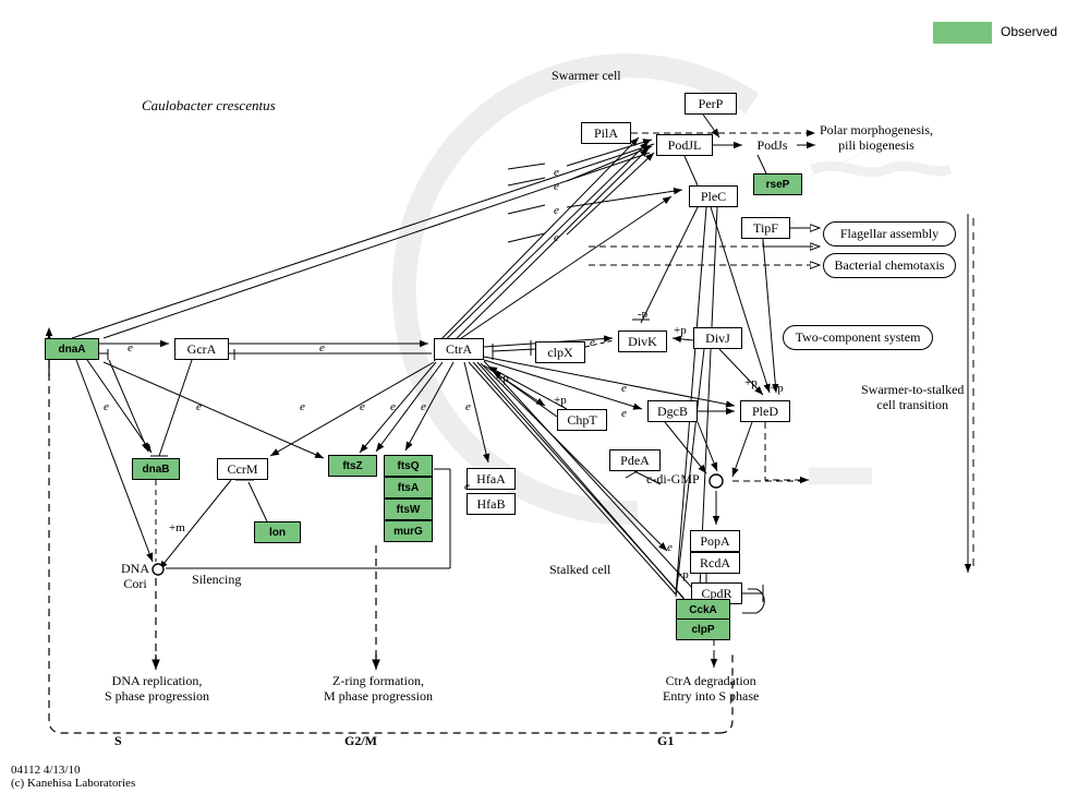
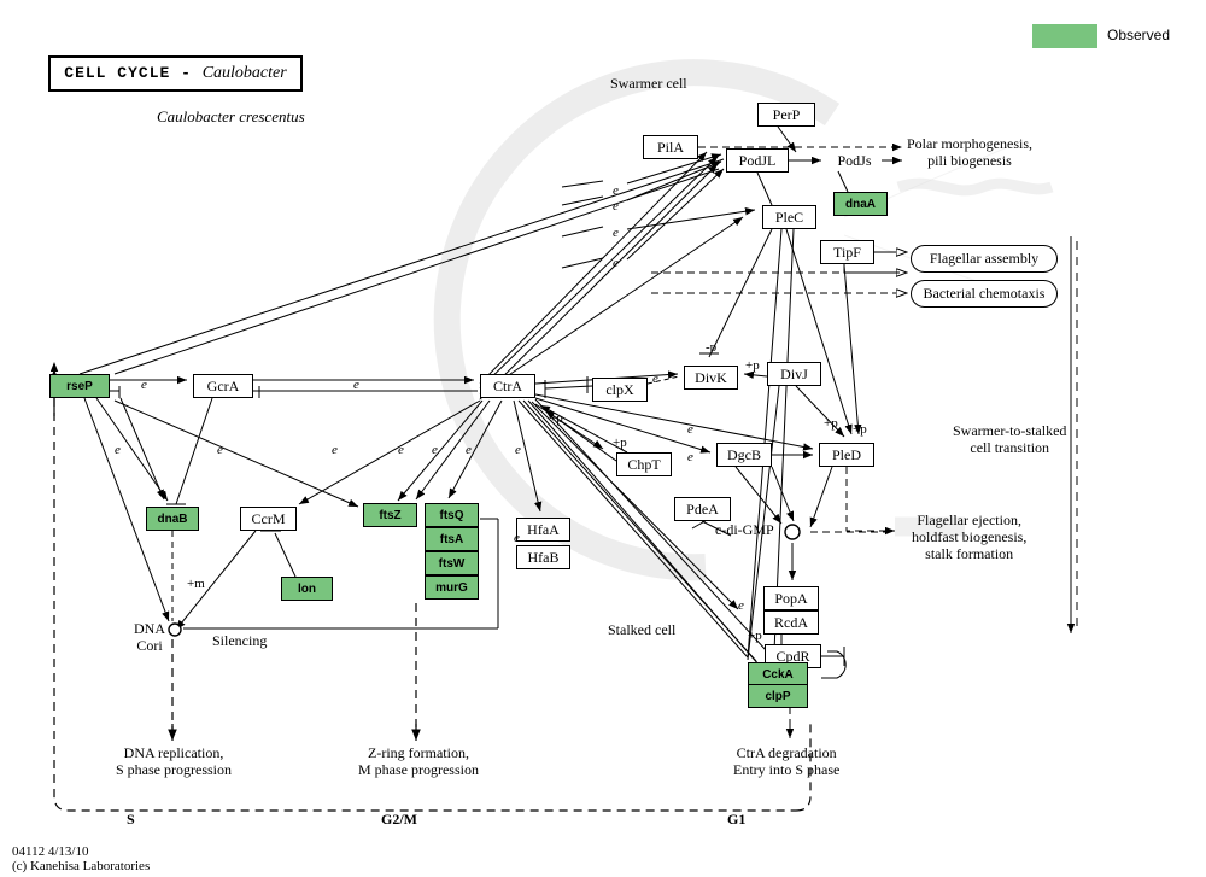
+ CELL CYCLE - Caulobacter
  Caulobacter crescentus
  Observed
  Swarmer cell
  Stalked cell
  PerP
  PilA
  PodJL
  PodJs
- rseP
+ dnaA
  PleC
  TipF
- dnaA
+ rseP
  GcrA
  CtrA
  clpX
  DivK
  DivJ
  ChpT
  DgcB
  PleD
  dnaB
  CcrM
  ftsZ
  ftsQ
  ftsA
  ftsW
  murG
  lon
  HfaA
  HfaB
  PdeA
  PopA
  RcdA
  CpdR
  CckA
  clpP
  DNA
  Cori
  c-di-GMP
  Silencing
  Flagellar assembly
  Bacterial chemotaxis
- Two-component system
  Polar morphogenesis,
  pili biogenesis
  Swarmer-to-stalked
  cell transition
+ Flagellar ejection,
+ holdfast biogenesis,
+ stalk formation
  DNA replication,
  S phase progression
  Z-ring formation,
  M phase progression
  CtrA degradation
  Entry into S phase
  S
  G2/M
  G1
  e
  e
  e
  e
  e
  e
  e
  e
  e
  e
  e
  e
  e
  e
  e
  e
  e
  e
  +p
  +p
  +p
  +p
  +p
  +p
  -p
  +m
  04112 4/13/10
  (c) Kanehisa Laboratories
